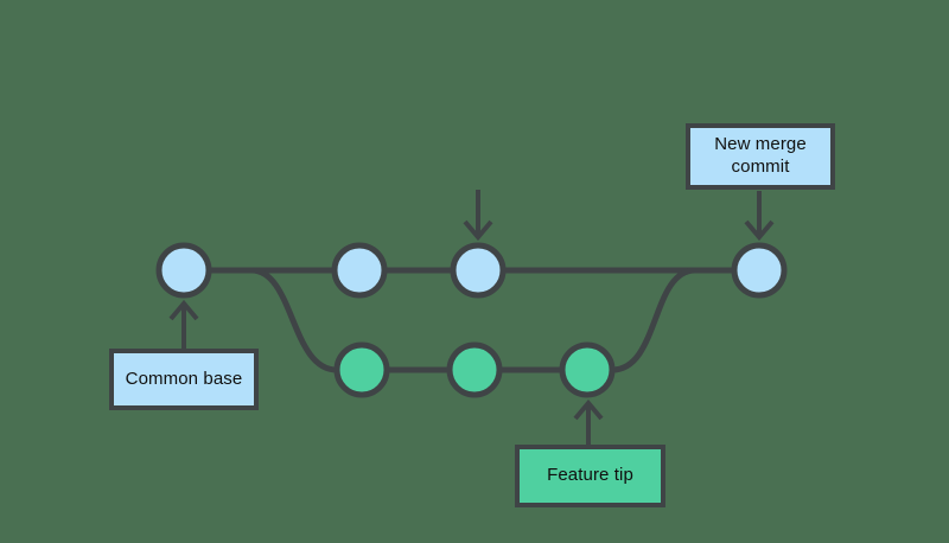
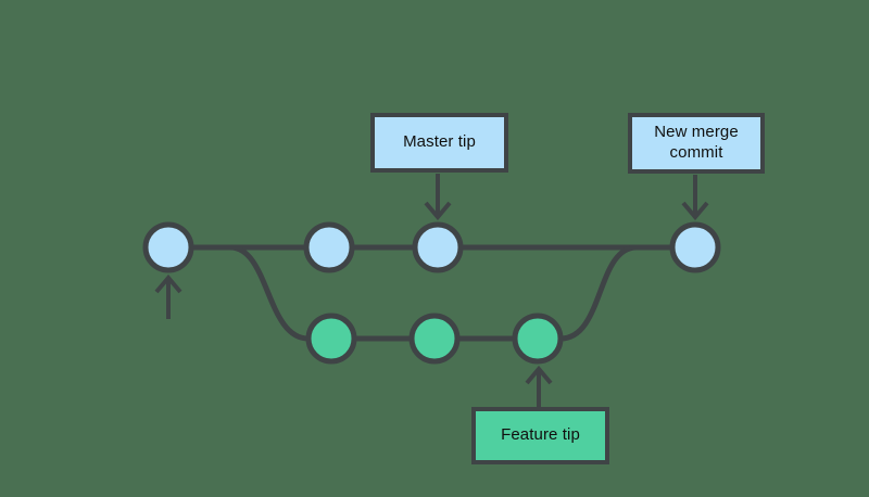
+ Master tip
  New merge
  commit
- Common base
  Feature tip
